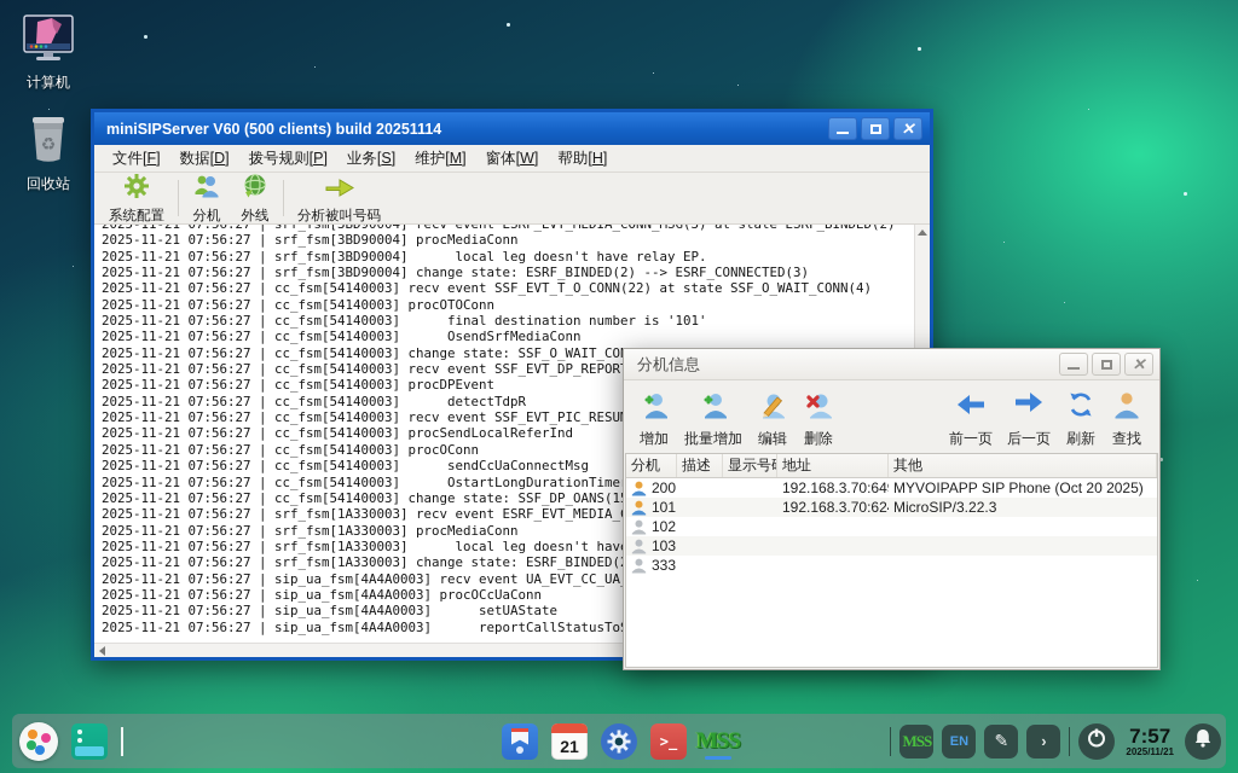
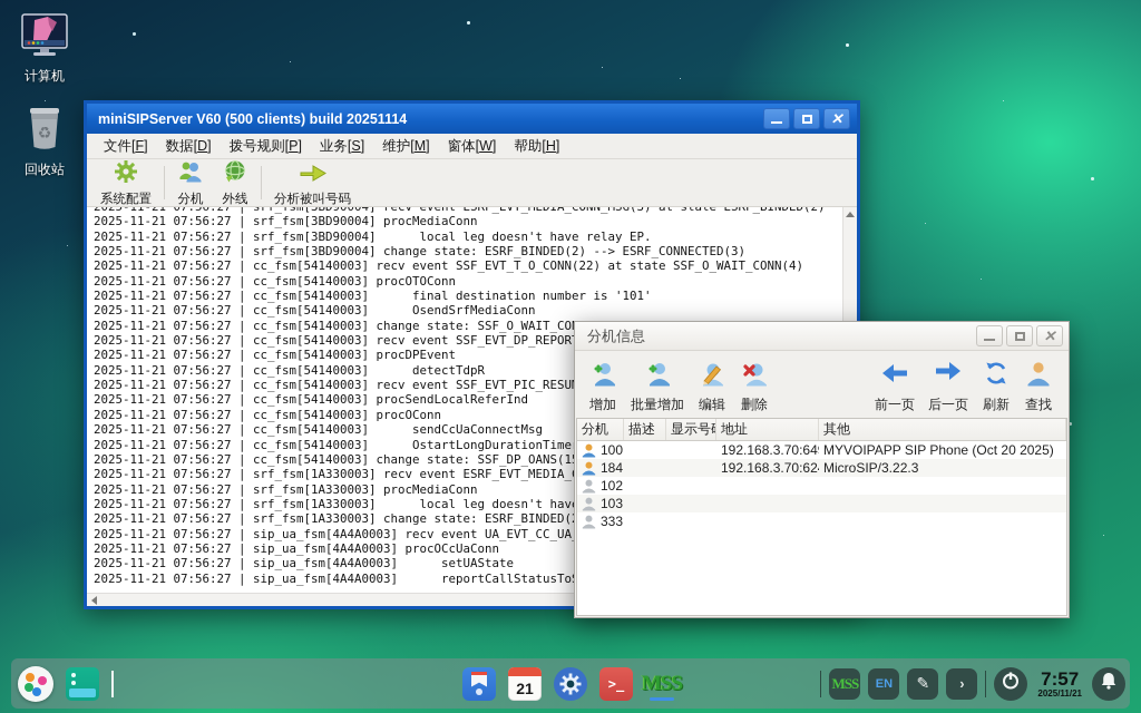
  计算机
  ♻
  回收站
  miniSIPServer V60 (500 clients) build 20251114
  ✕
  文件[F]
  数据[D]
  拨号规则[P]
  业务[S]
  维护[M]
  窗体[W]
  帮助[H]
  系统配置
  分机
  外线
  分析被叫号码
  2025-11-21 07:56:27 | srf_fsm[3BD90004] recv event ESRF_EVT_MEDIA_CONN_MSG(3) at state ESRF_BINDED(2)
  2025-11-21 07:56:27 | srf_fsm[3BD90004] procMediaConn
  2025-11-21 07:56:27 | srf_fsm[3BD90004] local leg doesn't have relay EP.
  2025-11-21 07:56:27 | srf_fsm[3BD90004] change state: ESRF_BINDED(2) --> ESRF_CONNECTED(3)
  2025-11-21 07:56:27 | cc_fsm[54140003] recv event SSF_EVT_T_O_CONN(22) at state SSF_O_WAIT_CONN(4)
  2025-11-21 07:56:27 | cc_fsm[54140003] procOTOConn
  2025-11-21 07:56:27 | cc_fsm[54140003] final destination number is '101'
  2025-11-21 07:56:27 | cc_fsm[54140003] OsendSrfMediaConn
  2025-11-21 07:56:27 | cc_fsm[54140003] change state: SSF_O_WAIT_CO
  2025-11-21 07:56:27 | cc_fsm[54140003] recv event SSF_EVT_DP_REPOR
  2025-11-21 07:56:27 | cc_fsm[54140003] procDPEvent
  2025-11-21 07:56:27 | cc_fsm[54140003] detectTdpR
  2025-11-21 07:56:27 | cc_fsm[54140003] recv event SSF_EVT_PIC_RESU
  2025-11-21 07:56:27 | cc_fsm[54140003] procSendLocalReferInd
  2025-11-21 07:56:27 | cc_fsm[54140003] procOConn
  2025-11-21 07:56:27 | cc_fsm[54140003] sendCcUaConnectMsg
  2025-11-21 07:56:27 | cc_fsm[54140003] OstartLongDurationTime
  2025-11-21 07:56:27 | cc_fsm[54140003] change state: SSF_DP_OANS(1
  2025-11-21 07:56:27 | srf_fsm[1A330003] recv event ESRF_EVT_MEDIA_
  2025-11-21 07:56:27 | srf_fsm[1A330003] procMediaConn
  2025-11-21 07:56:27 | srf_fsm[1A330003] local leg doesn't hav
  2025-11-21 07:56:27 | srf_fsm[1A330003] change state: ESRF_BINDED(
  2025-11-21 07:56:27 | sip_ua_fsm[4A4A0003] recv event UA_EVT_CC_UA
  2025-11-21 07:56:27 | sip_ua_fsm[4A4A0003] procOCcUaConn
  2025-11-21 07:56:27 | sip_ua_fsm[4A4A0003] setUAState
  2025-11-21 07:56:27 | sip_ua_fsm[4A4A0003] reportCallStatusTo
  分机信息
  ✕
  增加
  批量增加
  编辑
  删除
  前一页
  后一页
  刷新
  查找
  分机
  描述
  显示号
  地址
  其他
- 200
+ 100
  192.168.3.70:64
  MYVOIPAPP SIP Phone (Oct 20 2025)
- 101
+ 184
  192.168.3.70:62
  MicroSIP/3.22.3
  102
  103
  333
  21
  >_
  MSS
  MSS
  EN
  ✎
  ›
  7:57
  2025/11/21
